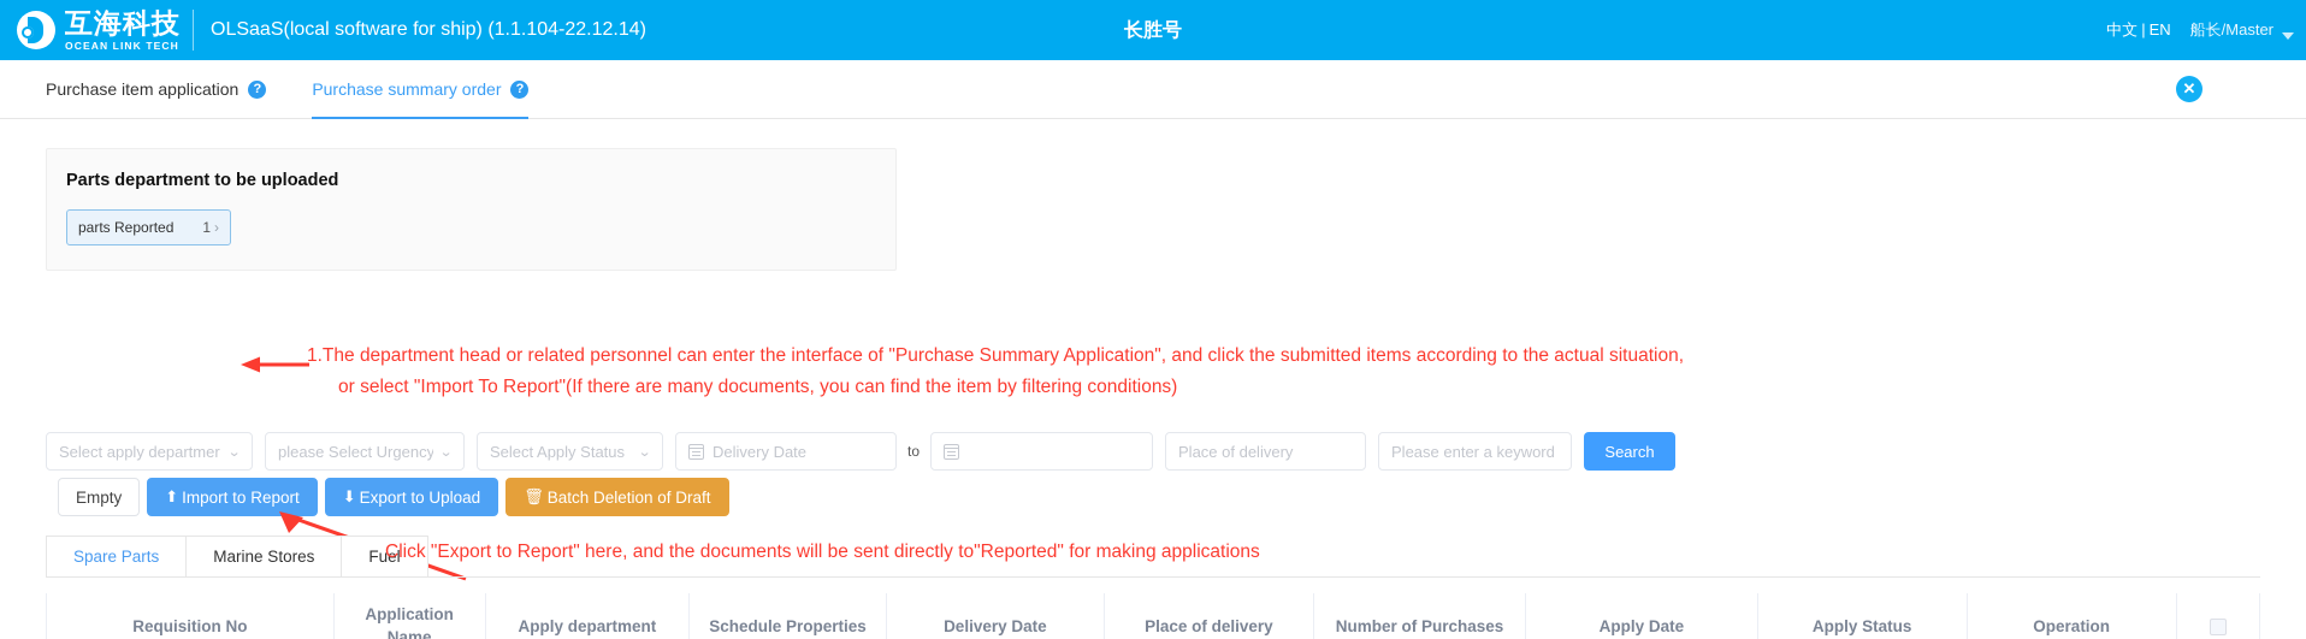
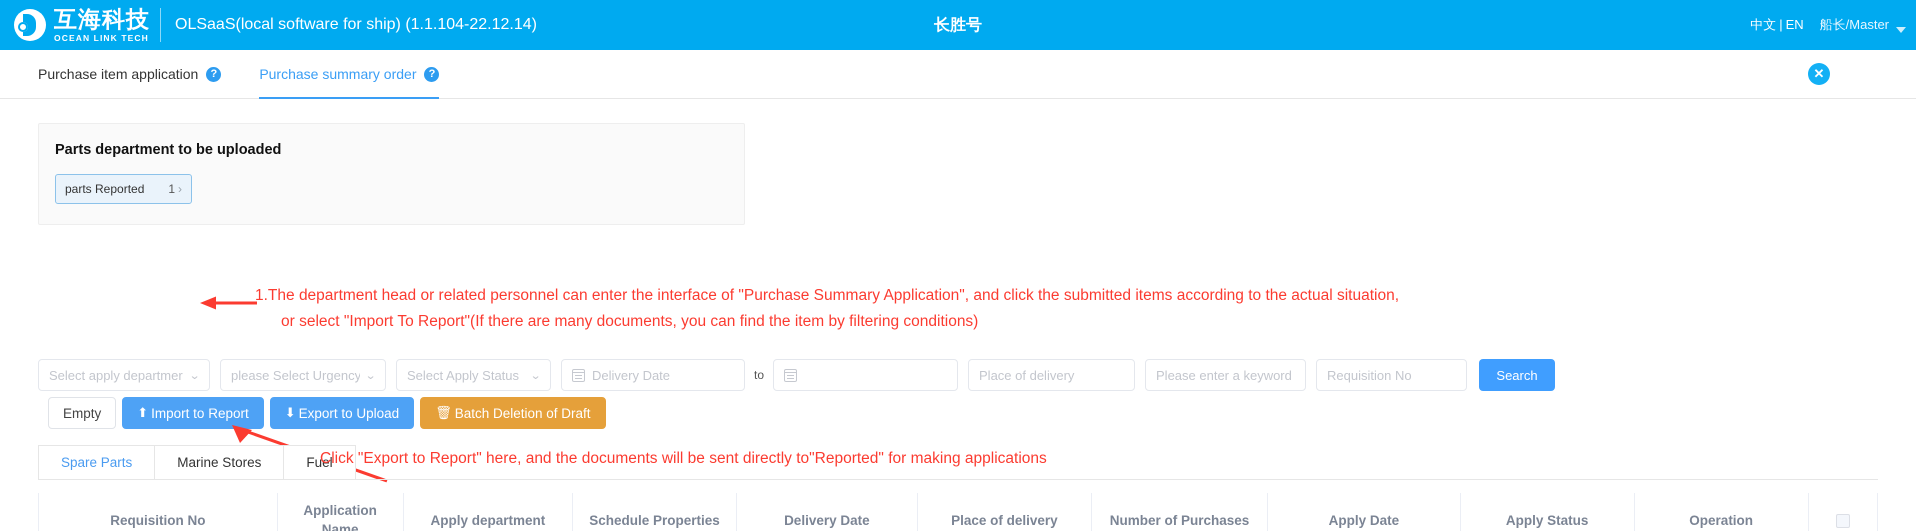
  互海科技
  OCEAN LINK TECH
  OLSaaS(local software for ship) (1.1.104-22.12.14)
  长胜号
  中文 | EN
  船长/Master
  Purchase item application
  ?
  Purchase summary order
  ?
  ✕
  Parts department to be uploaded
  parts Reported
  1 ›
  1.The department head or related personnel can enter the interface of "Purchase Summary Application", and click the submitted items according to the actual situation,
  or select "Import To Report"(If there are many documents, you can find the item by filtering conditions)
  Select apply departmer
  ⌄
  please Select Urgency
  ⌄
  Select Apply Status
  ⌄
  Delivery Date
  to
  Place of delivery
  Please enter a keyword
+ Requisition No
  Search
  Empty
  ⬆
  Import to Report
  ⬇
  Export to Upload
  🗑
  Batch Deletion of Draft
  Spare Parts
  Marine Stores
  Fuel
  Click "Export to Report" here, and the documents will be sent directly to"Reported" for making applications
  Requisition No	Application Name	Apply department	Schedule Properties	Delivery Date	Place of delivery	Number of Purchases	Apply Date	Apply Status	Operation
